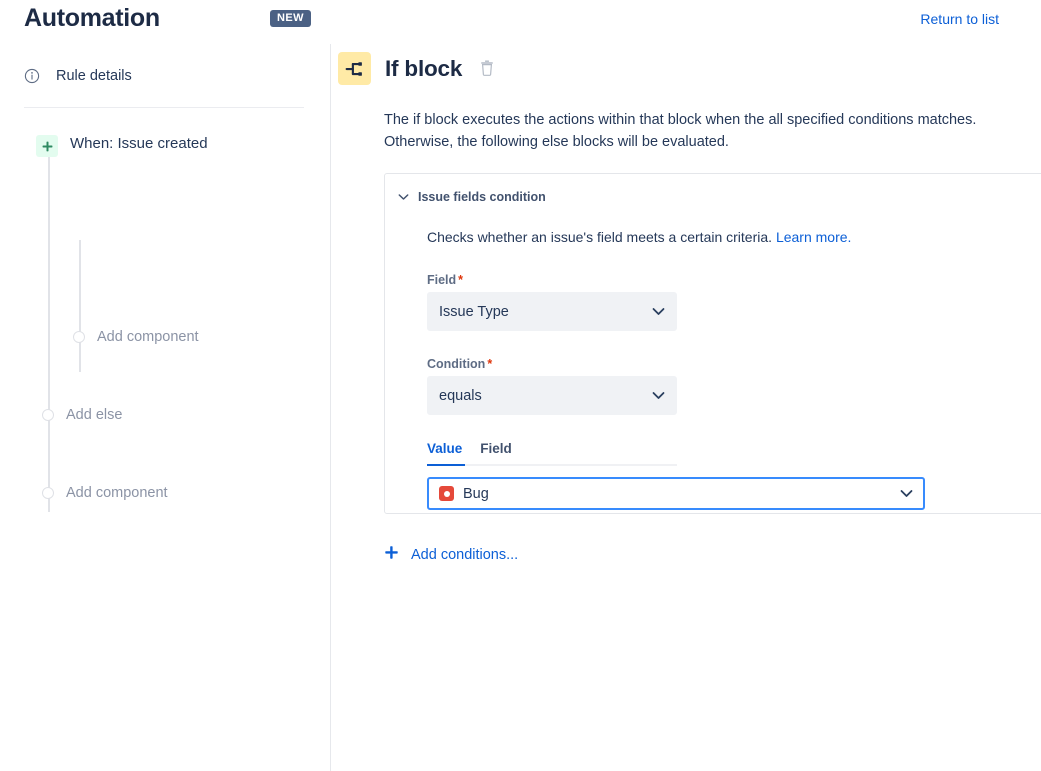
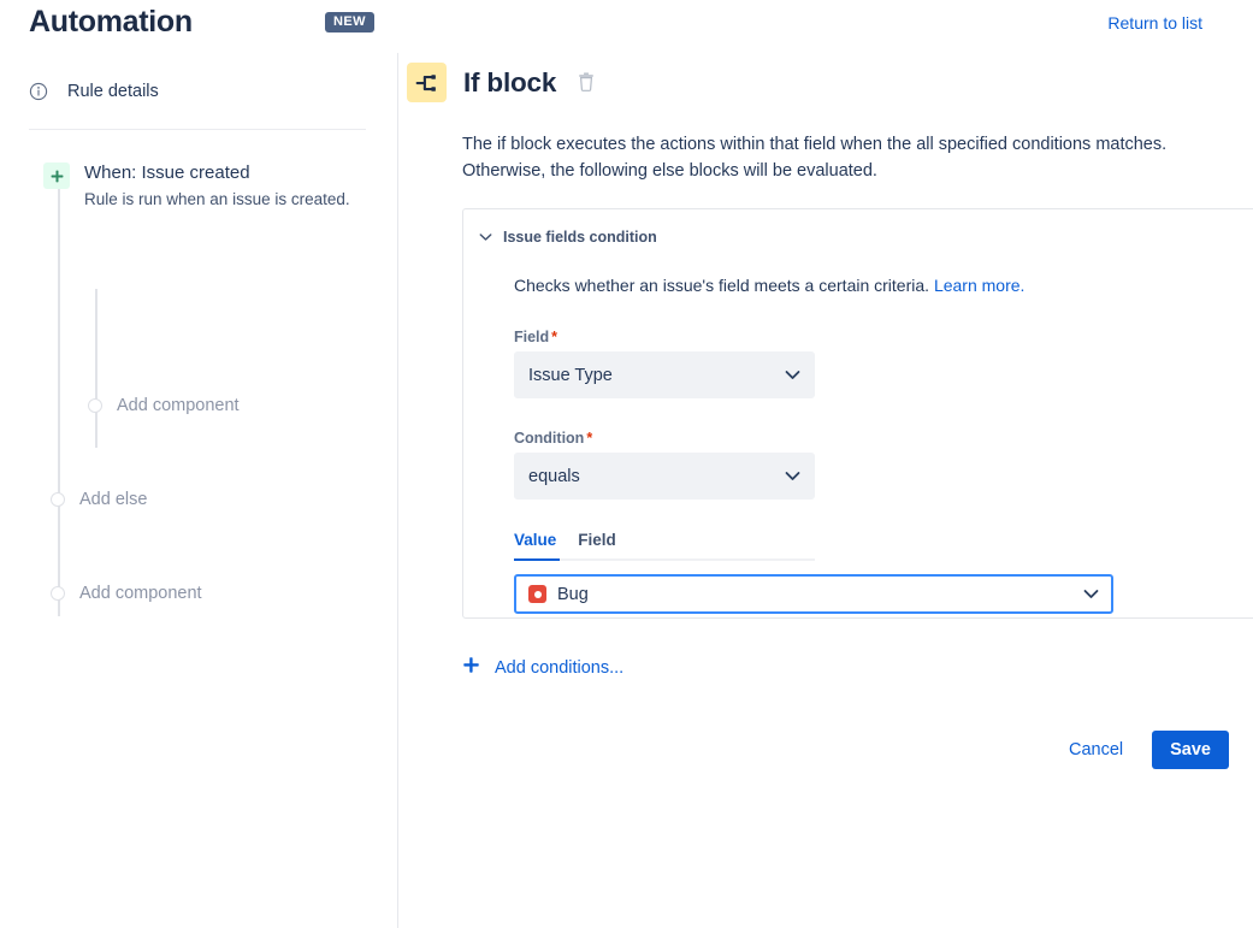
  Automation
  NEW
  Return to list
  Rule details
  When: Issue created
+ Rule is run when an issue is created.
  Add component
  Add else
  Add component
  If block
- The if block executes the actions within that block when the all specified conditions matches. Otherwise, the following else blocks will be evaluated.
+ The if block executes the actions within that field when the all specified conditions matches. Otherwise, the following else blocks will be evaluated.
  Issue fields condition
  Checks whether an issue's field meets a certain criteria. Learn more.
  Field *
  Issue Type
  Condition *
  equals
  Value
  Field
  Bug
  Add conditions...
+ Cancel
+ Save
